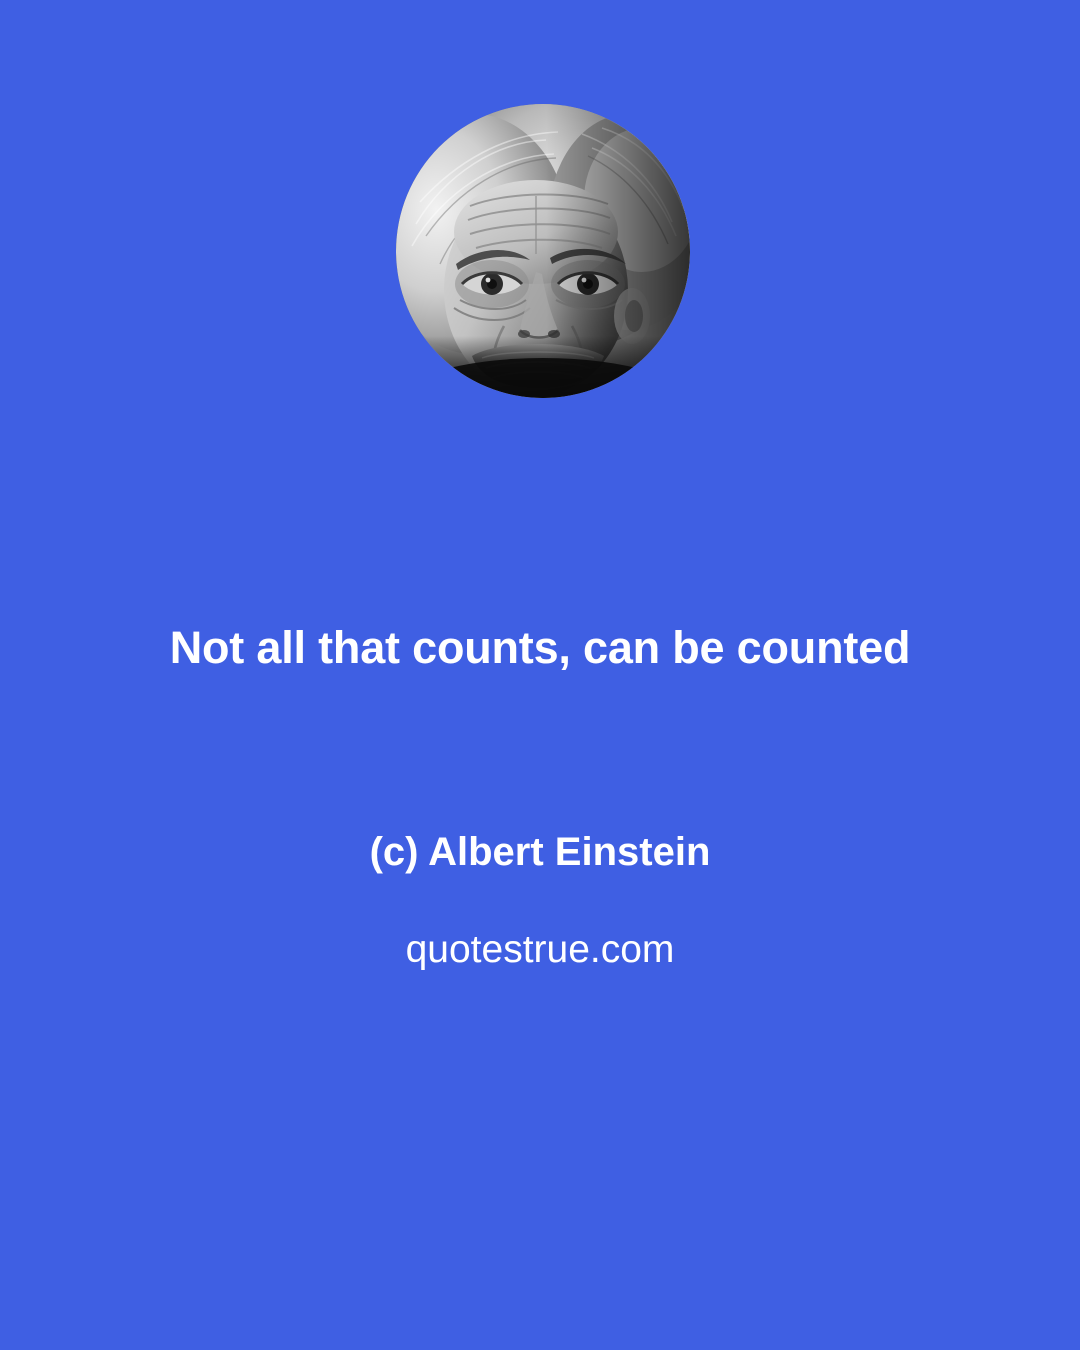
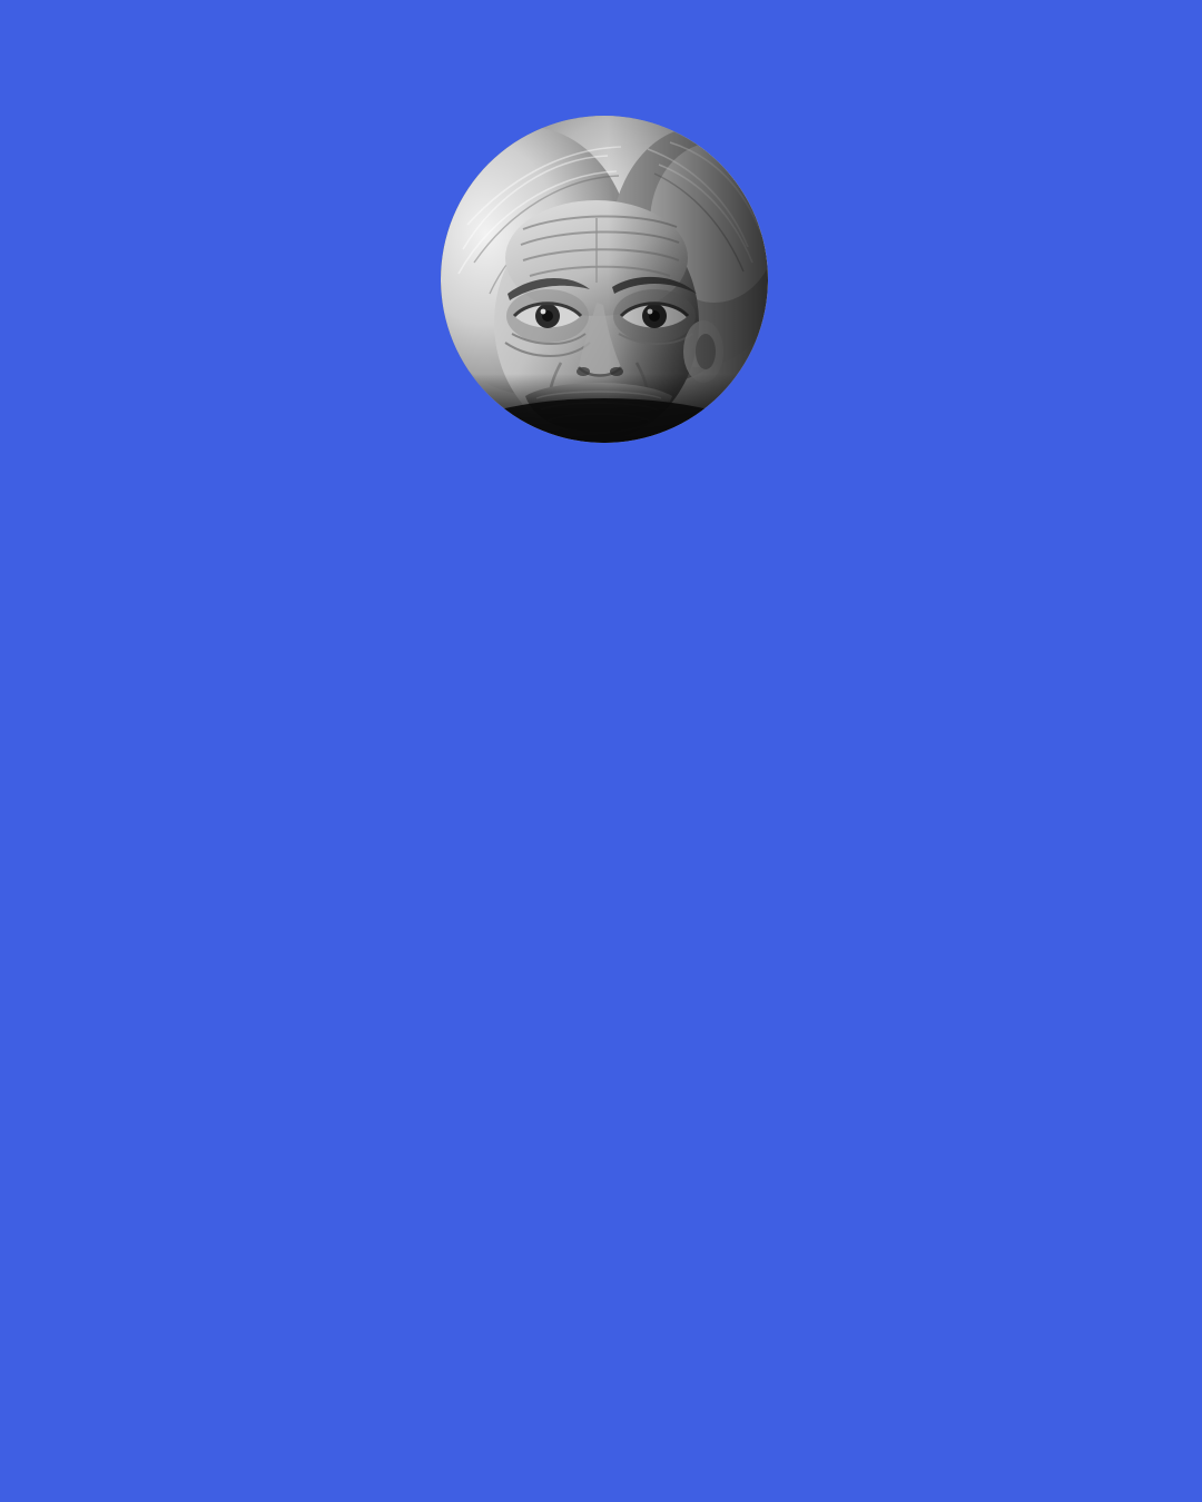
- Not all that counts, can be counted
- (c) Albert Einstein
- quotestrue.com
